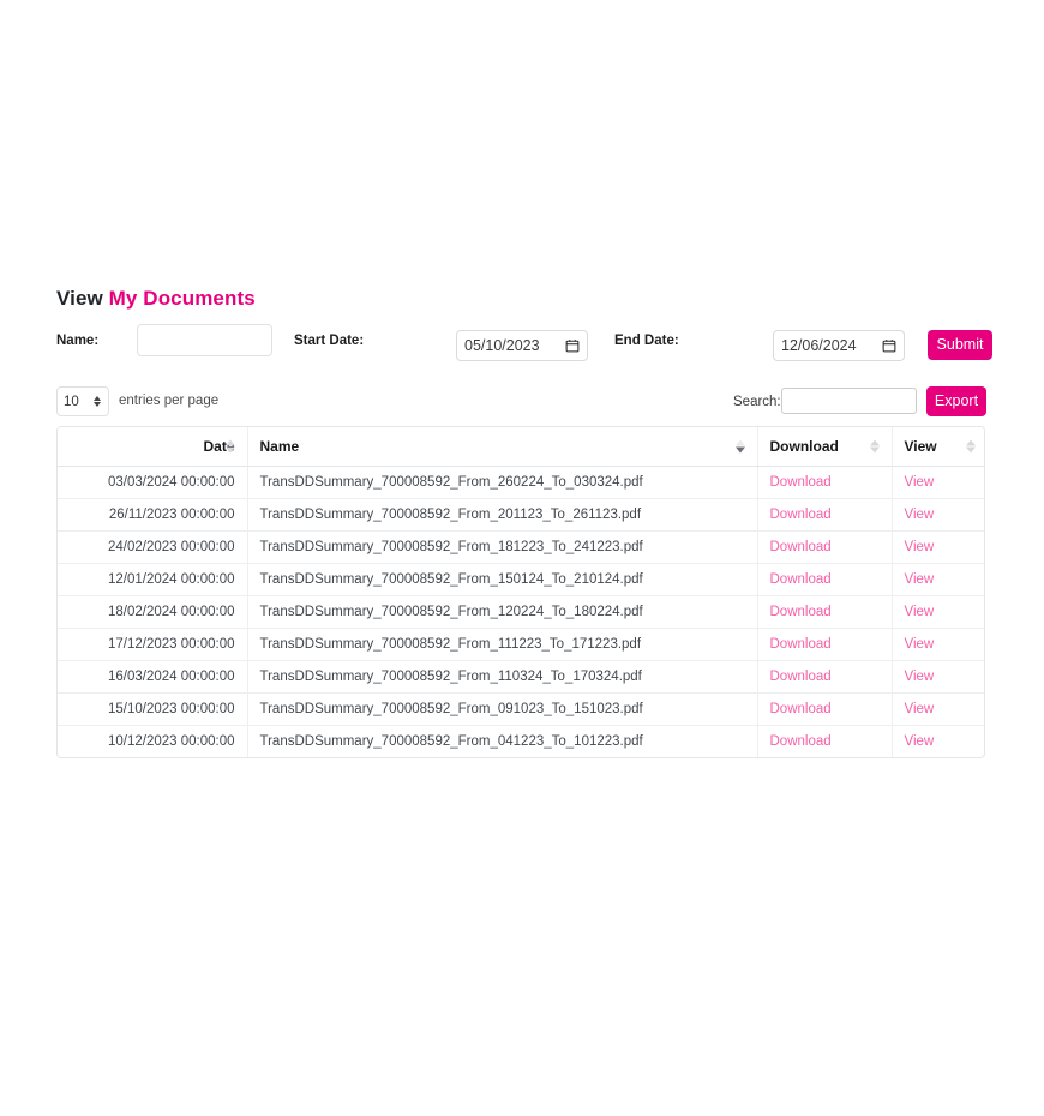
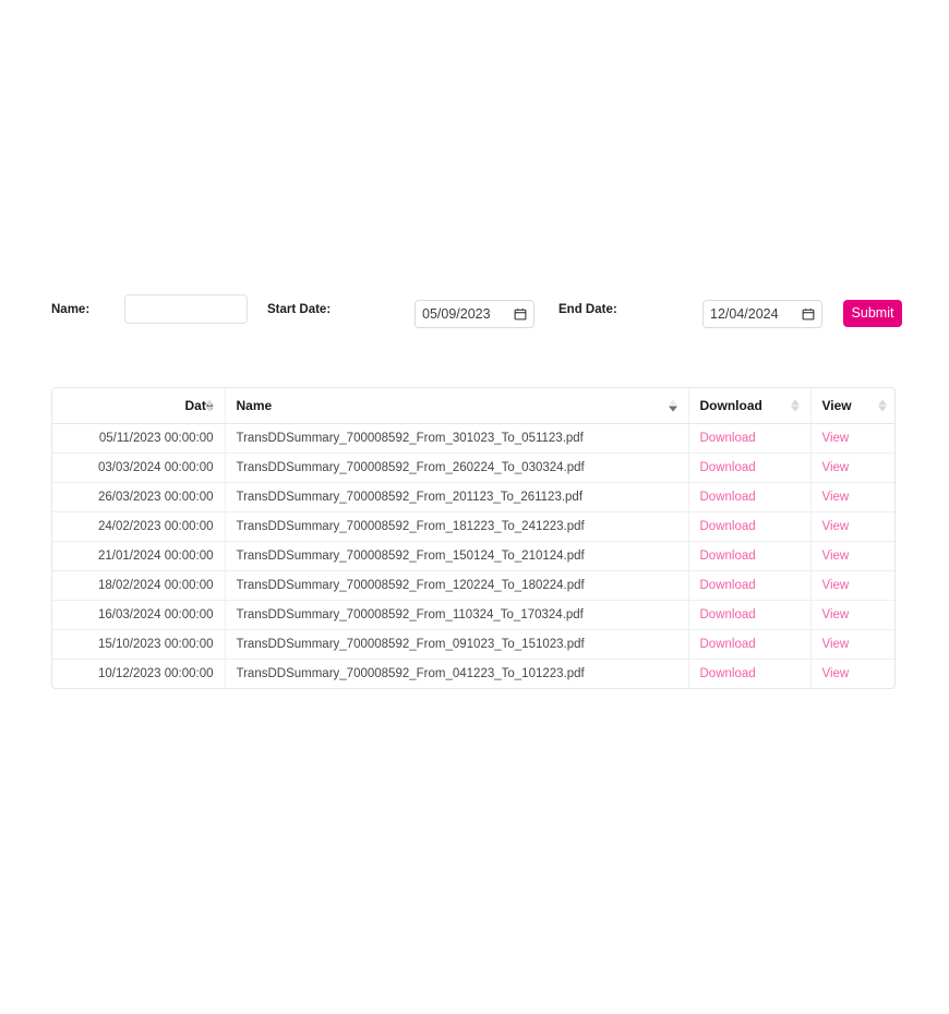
- View My Documents
  Name:
  Start Date:
- 05/10/2023
+ 05/09/2023
  End Date:
- 12/06/2024
+ 12/04/2024
  Submit
- 10
- entries per page
- Search:
- Export
  Date	Name	Download	View
+ 05/11/2023 00:00:00	TransDDSummary_700008592_From_301023_To_051123.pdf	Download	View
  03/03/2024 00:00:00	TransDDSummary_700008592_From_260224_To_030324.pdf	Download	View
- 26/11/2023 00:00:00	TransDDSummary_700008592_From_201123_To_261123.pdf	Download	View
+ 26/03/2023 00:00:00	TransDDSummary_700008592_From_201123_To_261123.pdf	Download	View
  24/02/2023 00:00:00	TransDDSummary_700008592_From_181223_To_241223.pdf	Download	View
- 12/01/2024 00:00:00	TransDDSummary_700008592_From_150124_To_210124.pdf	Download	View
+ 21/01/2024 00:00:00	TransDDSummary_700008592_From_150124_To_210124.pdf	Download	View
  18/02/2024 00:00:00	TransDDSummary_700008592_From_120224_To_180224.pdf	Download	View
- 17/12/2023 00:00:00	TransDDSummary_700008592_From_111223_To_171223.pdf	Download	View
  16/03/2024 00:00:00	TransDDSummary_700008592_From_110324_To_170324.pdf	Download	View
  15/10/2023 00:00:00	TransDDSummary_700008592_From_091023_To_151023.pdf	Download	View
  10/12/2023 00:00:00	TransDDSummary_700008592_From_041223_To_101223.pdf	Download	View
